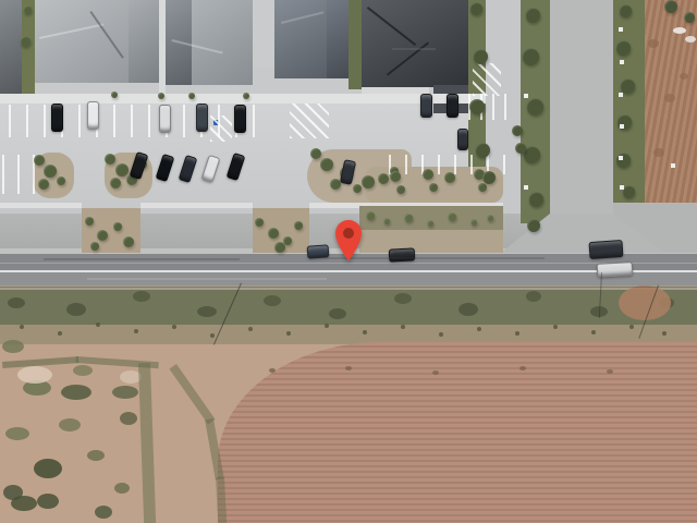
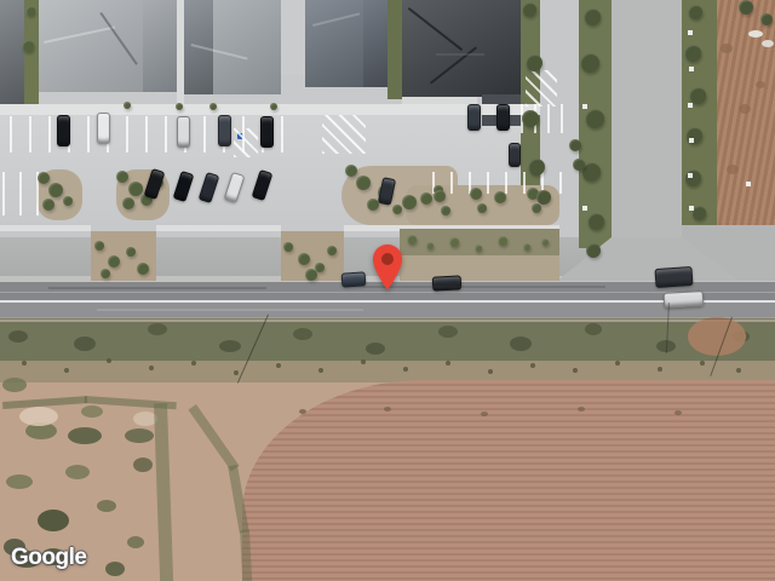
+ Google
